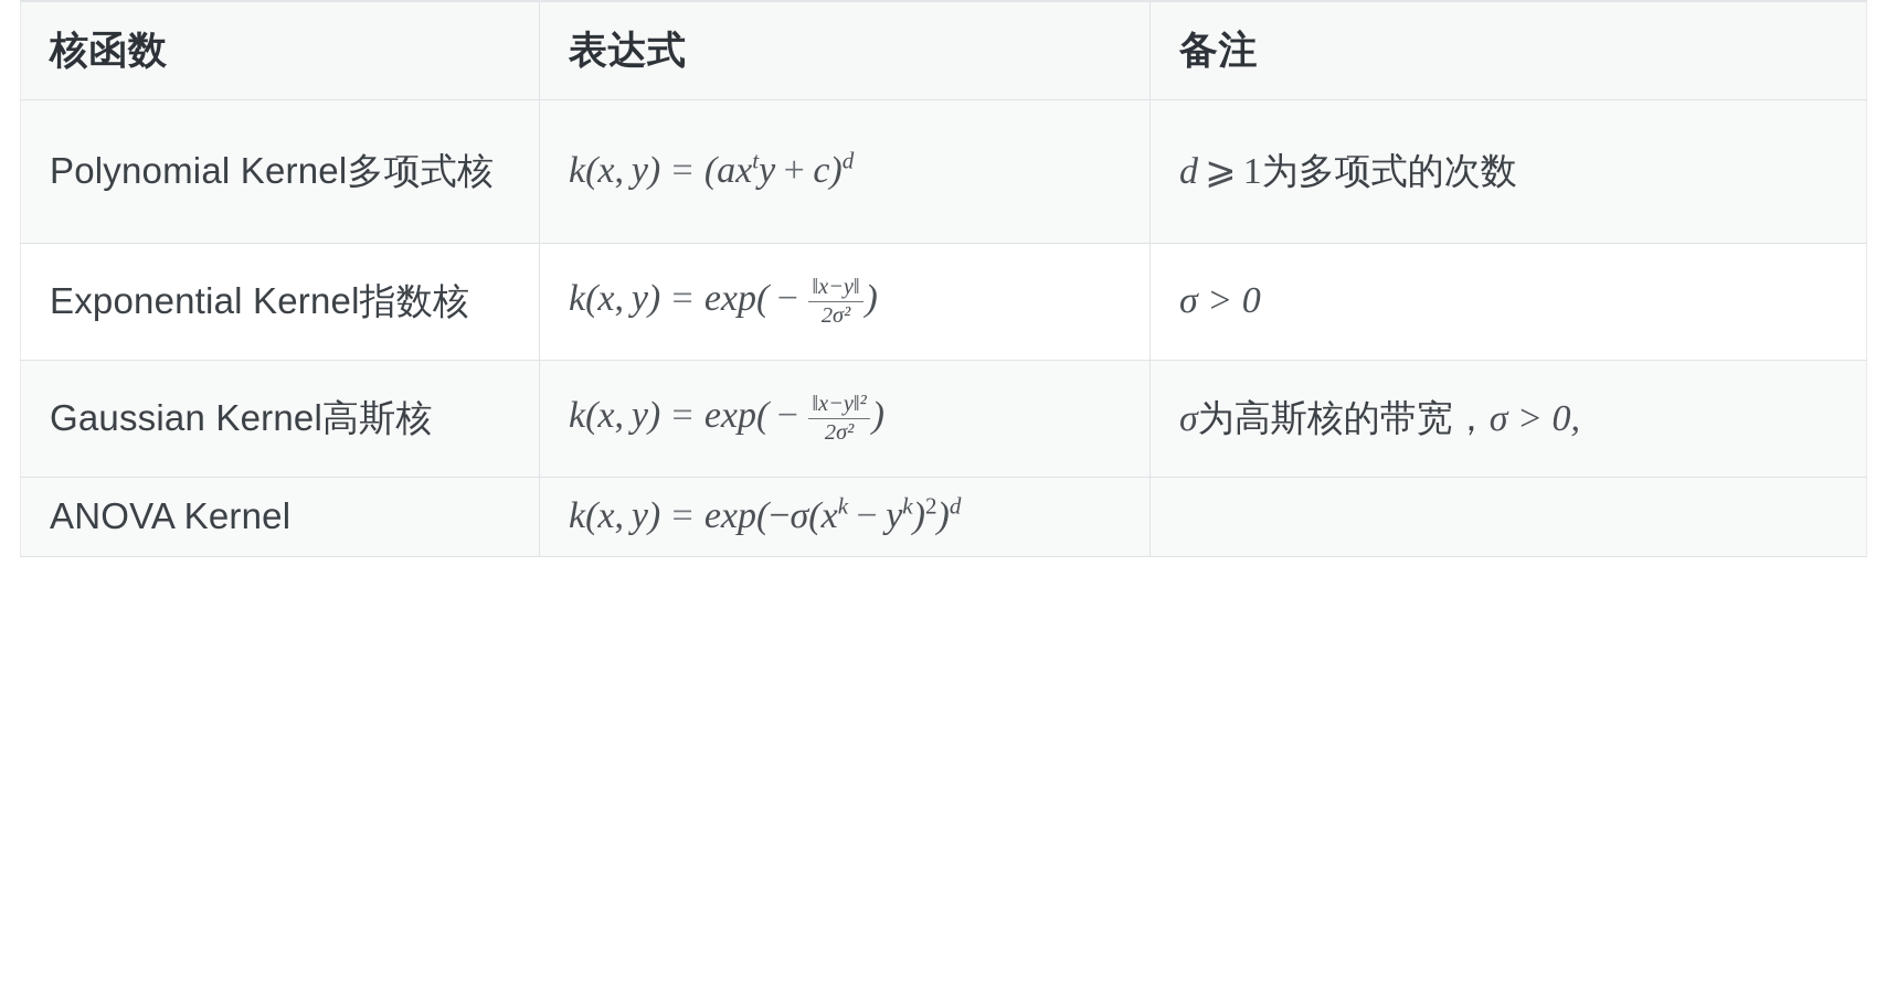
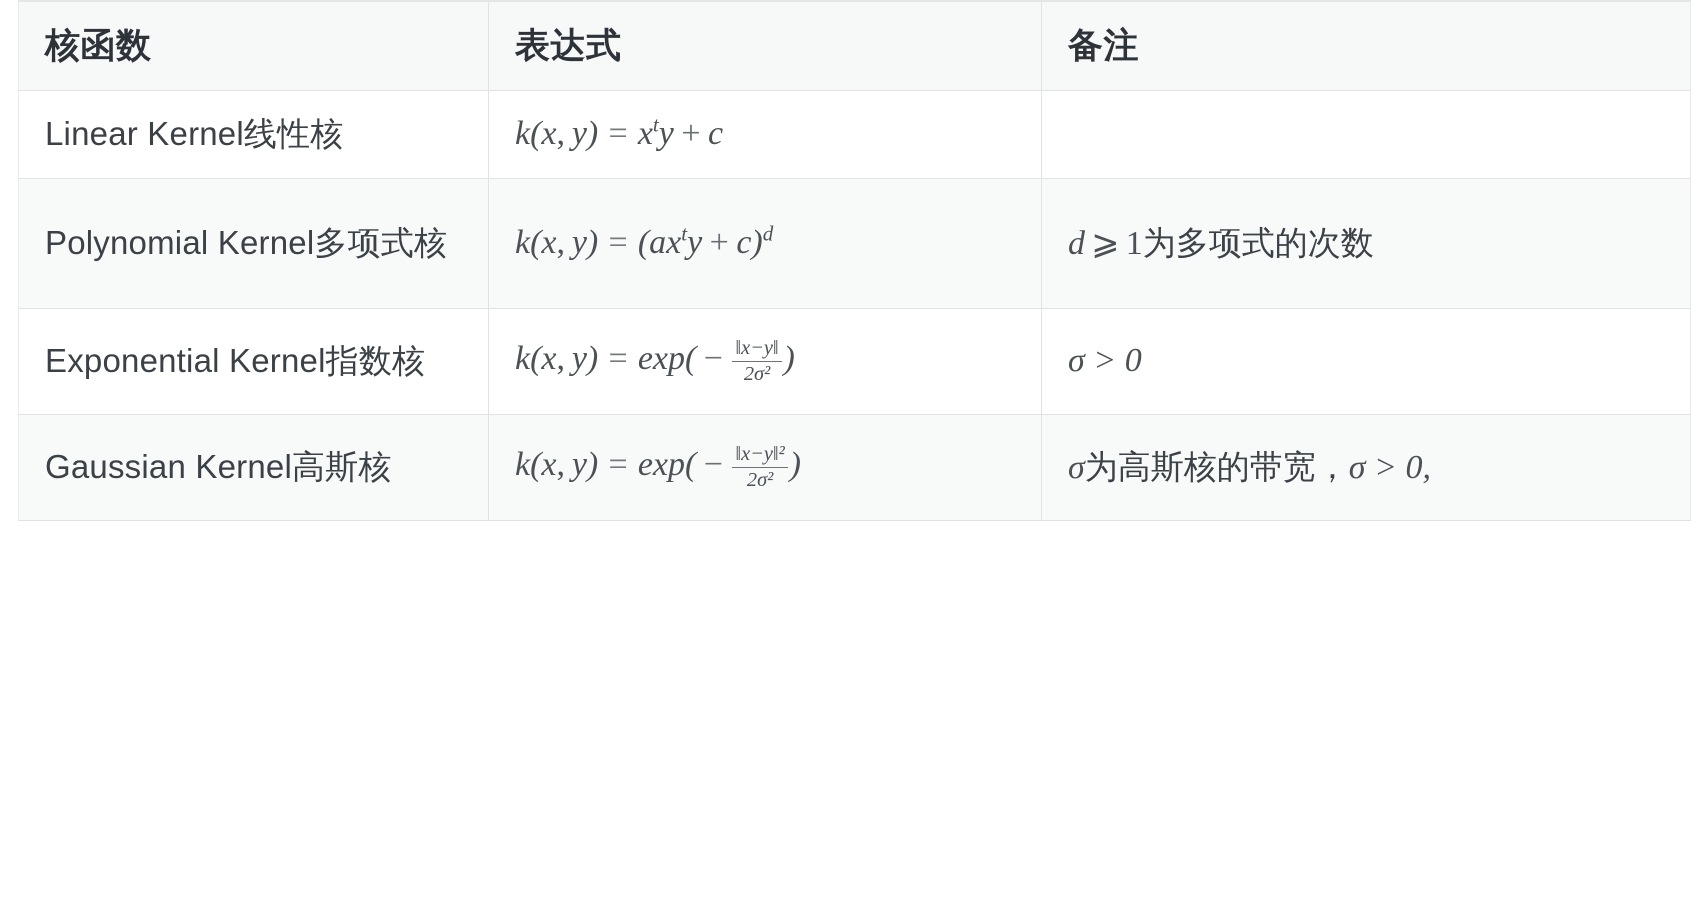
  核函数	表达式	备注
+ Linear Kernel线性核	k(x, y) = xty + c
  Polynomial Kernel多项式核	k(x, y) = (axty + c)d	d ⩾ 1为多项式的次数
  Exponential Kernel指数核	k(x, y) = exp( − ‖x−y‖2σ²)	σ > 0
  Gaussian Kernel高斯核	k(x, y) = exp( − ‖x−y‖²2σ²)	σ为高斯核的带宽，σ > 0,
- ANOVA Kernel	k(x, y) = exp(−σ(xk − yk)2)d
